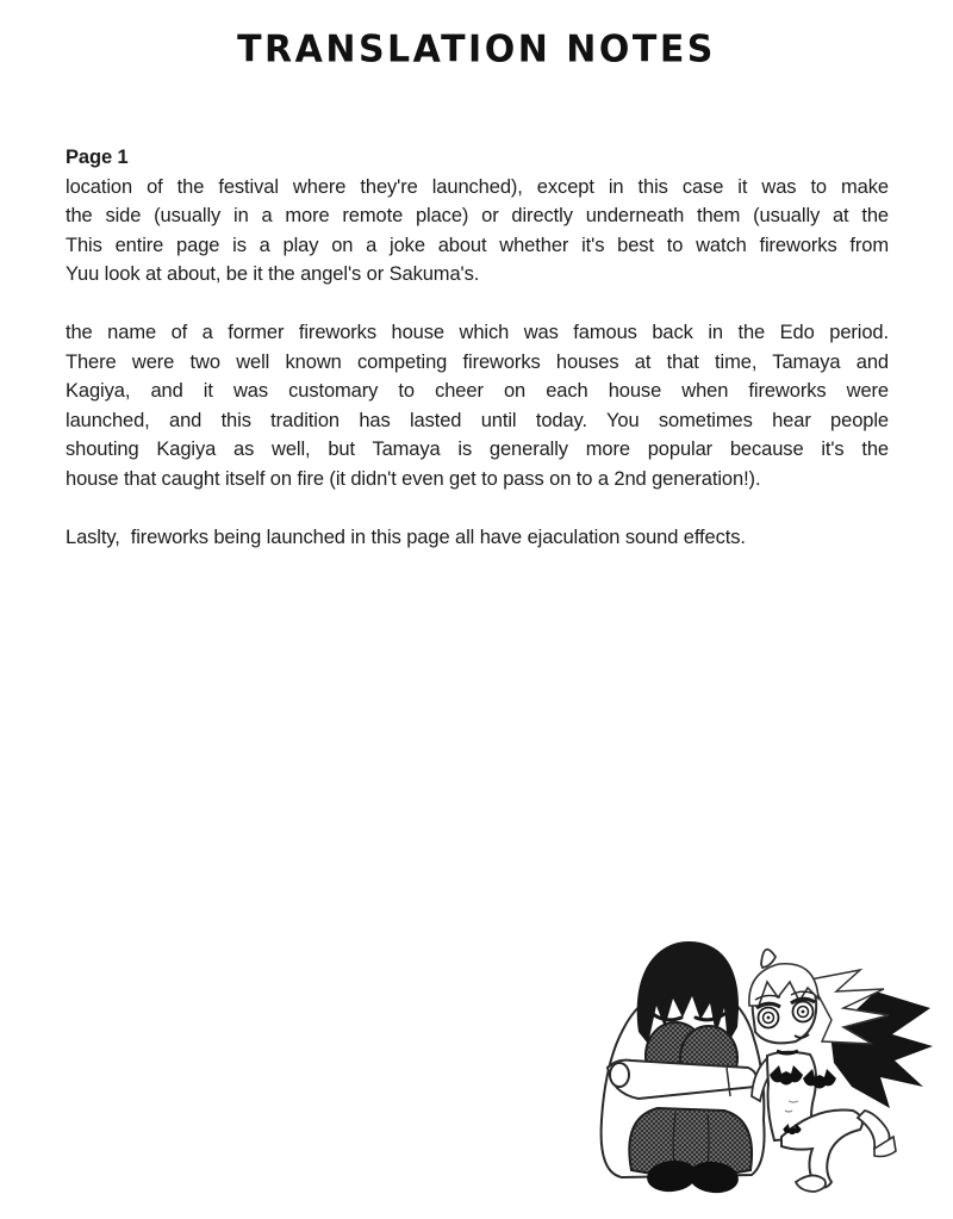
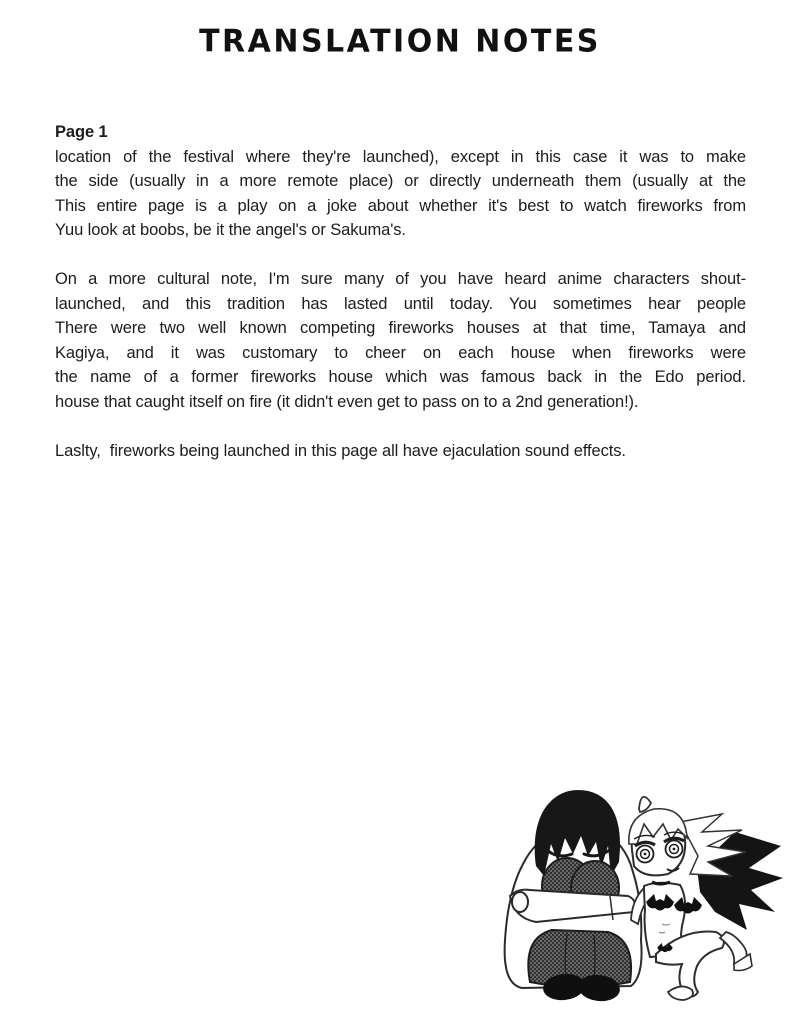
  TRANSLATION NOTES
  Page 1
  location of the festival where they're launched), except in this case it was to make
  the side (usually in a more remote place) or directly underneath them (usually at the
  This entire page is a play on a joke about whether it's best to watch fireworks from
- Yuu look at about, be it the angel's or Sakuma's.
+ Yuu look at boobs, be it the angel's or Sakuma's.
+ On a more cultural note, I'm sure many of you have heard anime characters shout-
- the name of a former fireworks house which was famous back in the Edo period.
+ launched, and this tradition has lasted until today. You sometimes hear people
  There were two well known competing fireworks houses at that time, Tamaya and
  Kagiya, and it was customary to cheer on each house when fireworks were
- launched, and this tradition has lasted until today. You sometimes hear people
+ the name of a former fireworks house which was famous back in the Edo period.
- shouting Kagiya as well, but Tamaya is generally more popular because it's the
  house that caught itself on fire (it didn't even get to pass on to a 2nd generation!).
  Laslty, fireworks being launched in this page all have ejaculation sound effects.
